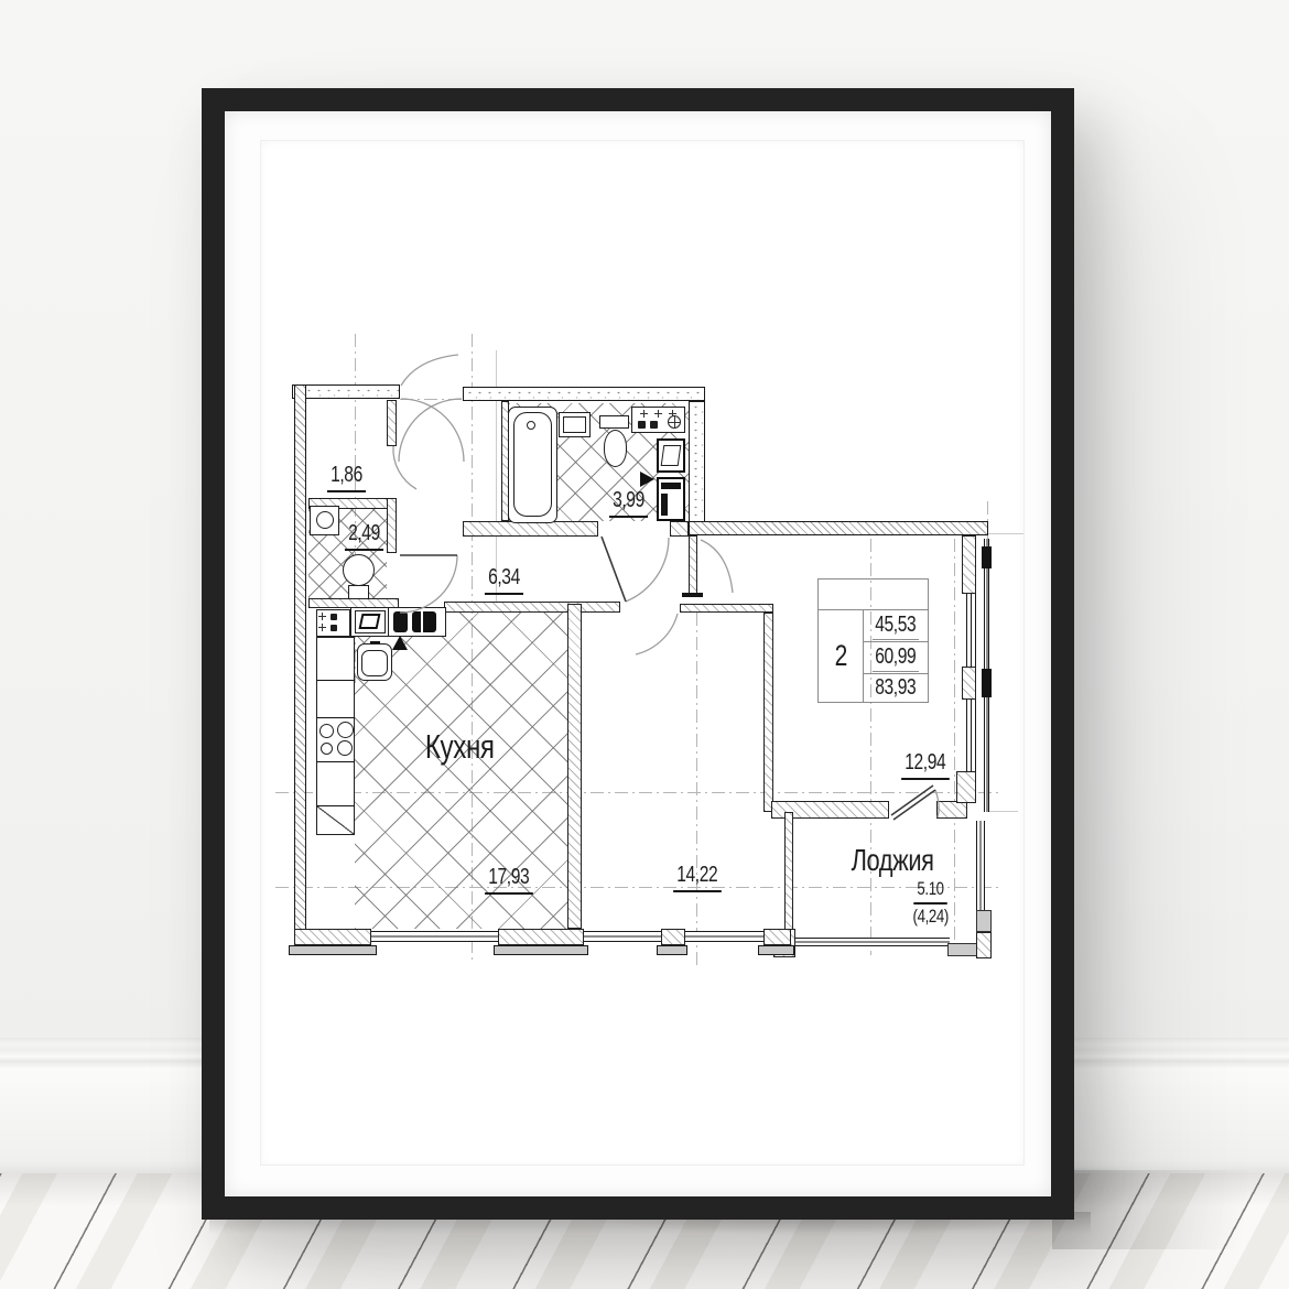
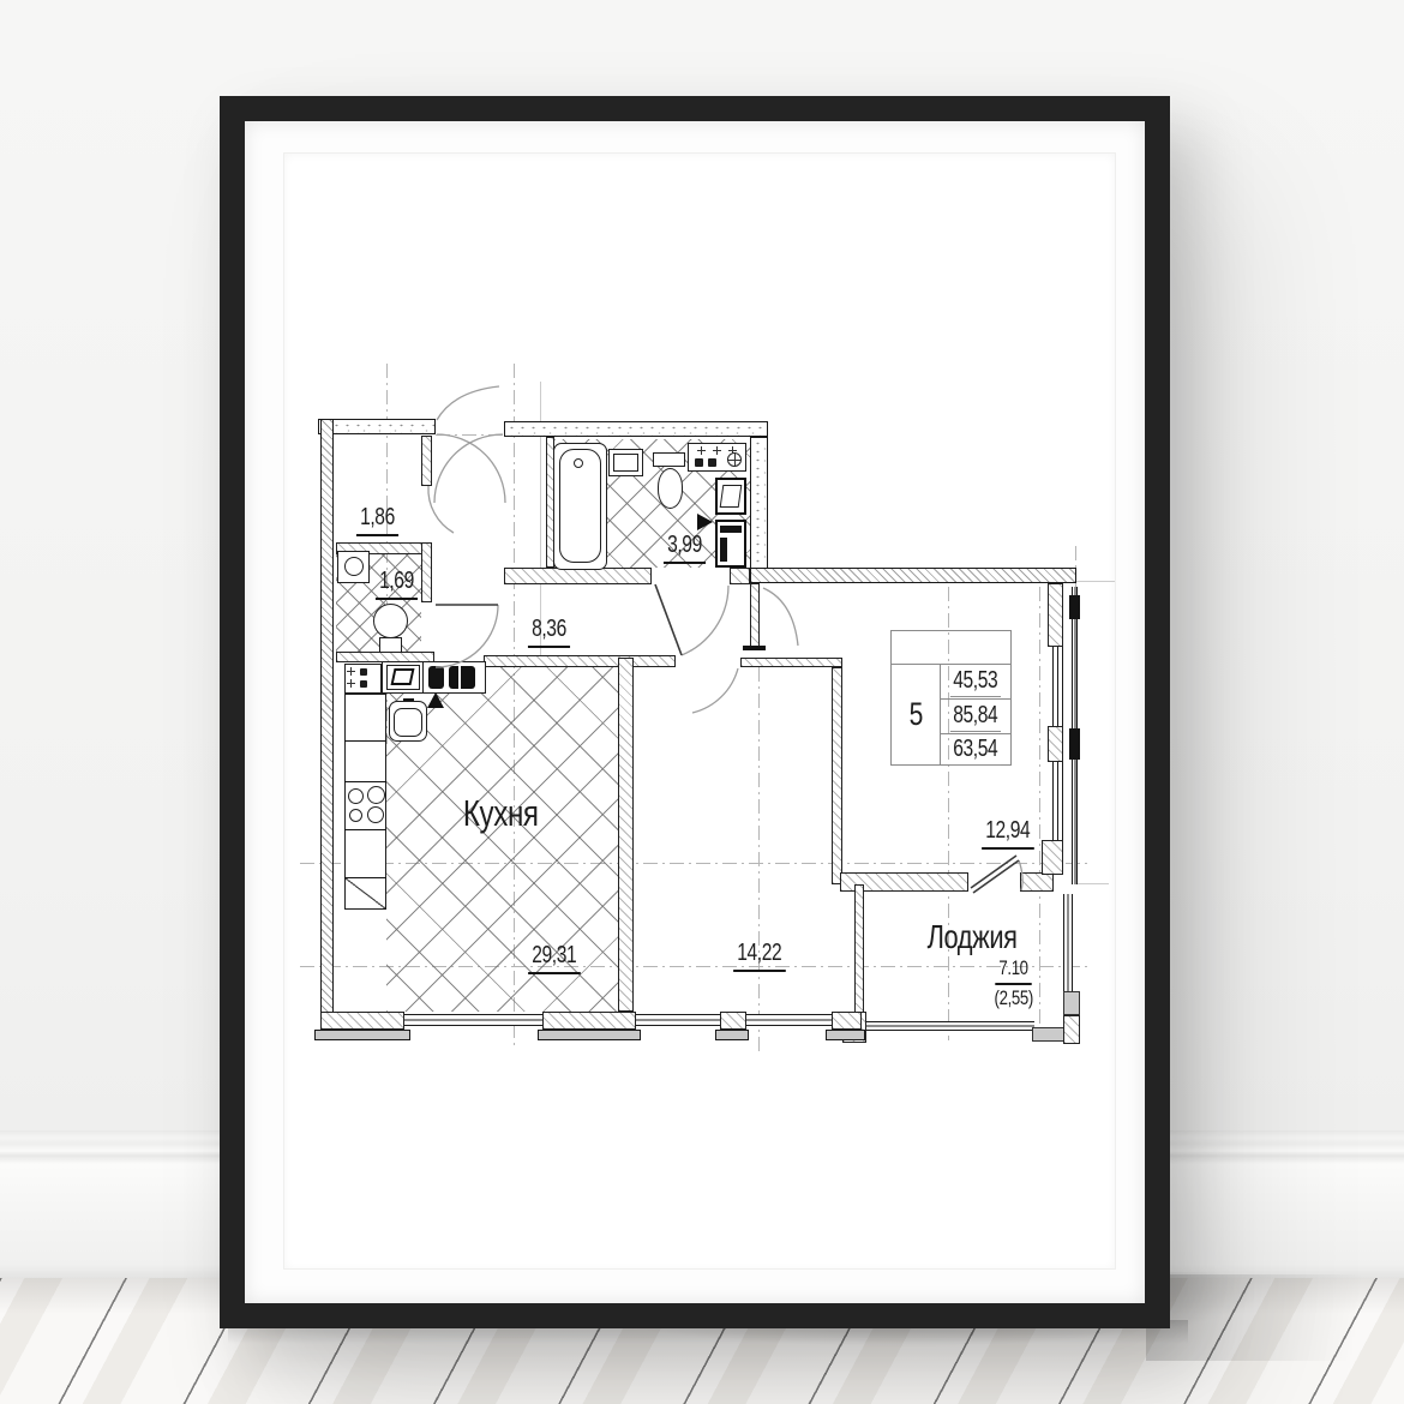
  1,86
- 2,49
+ 1,69
  3,99
- 6,34
+ 8,36
  Кухня
- 17,93
+ 29,31
  14,22
  12,94
  Лоджия
- 5.10
+ 7.10
- (4,24)
+ (2,55)
- 2
+ 5
  45,53
- 60,99
+ 85,84
- 83,93
+ 63,54
